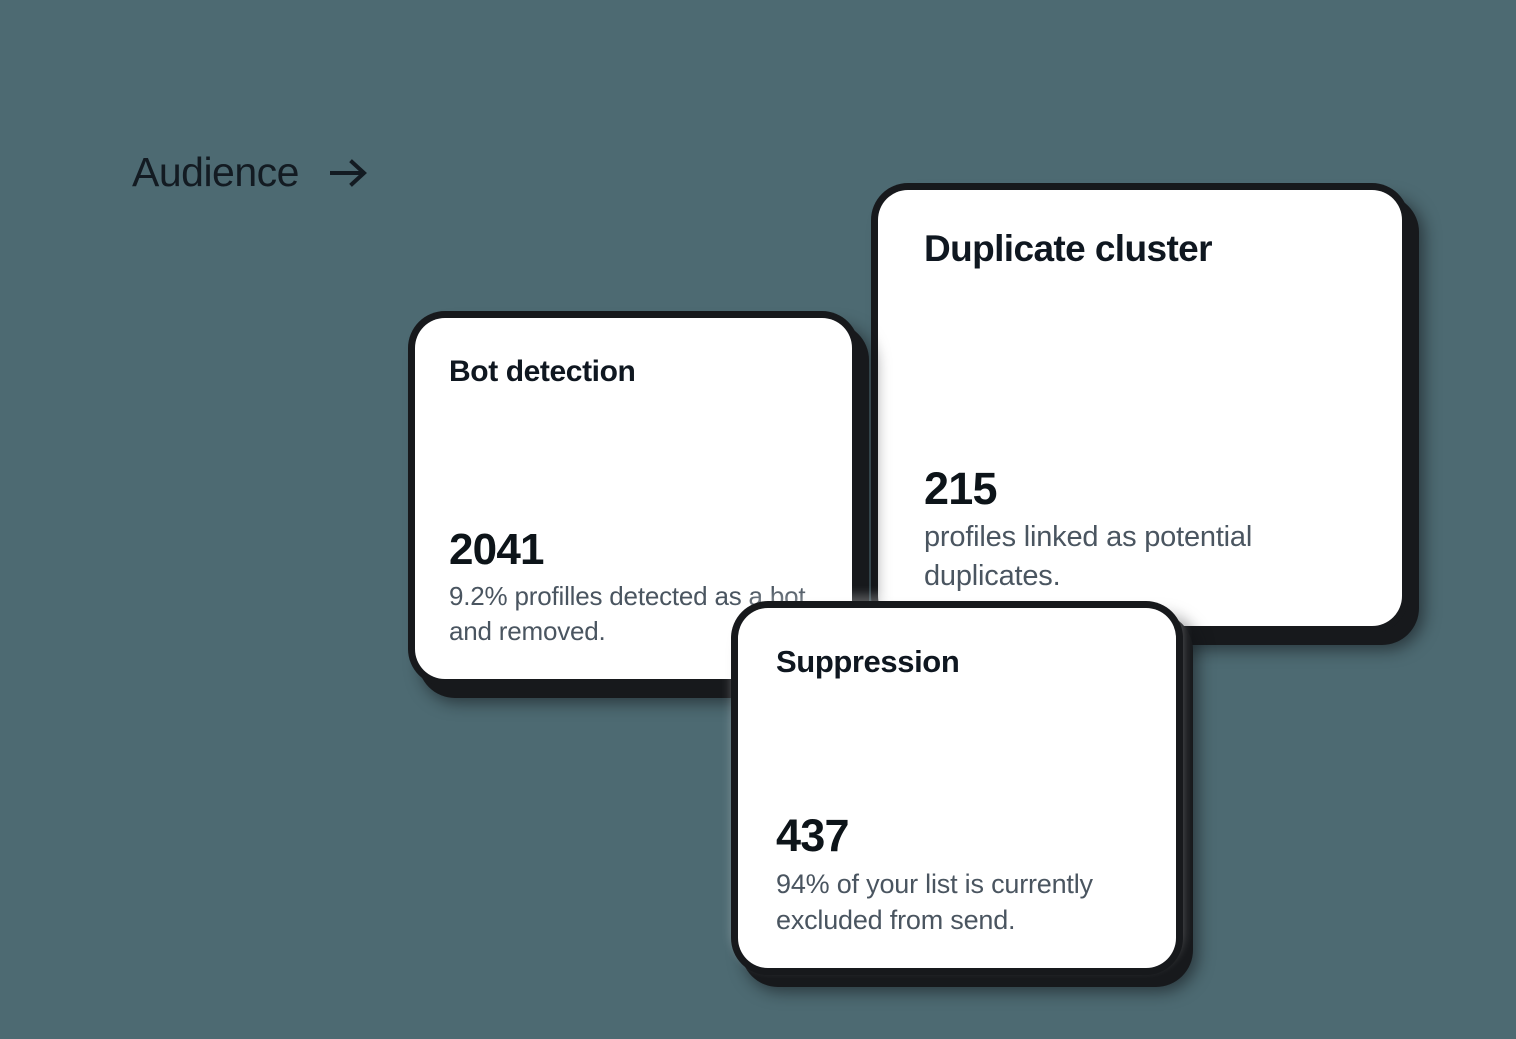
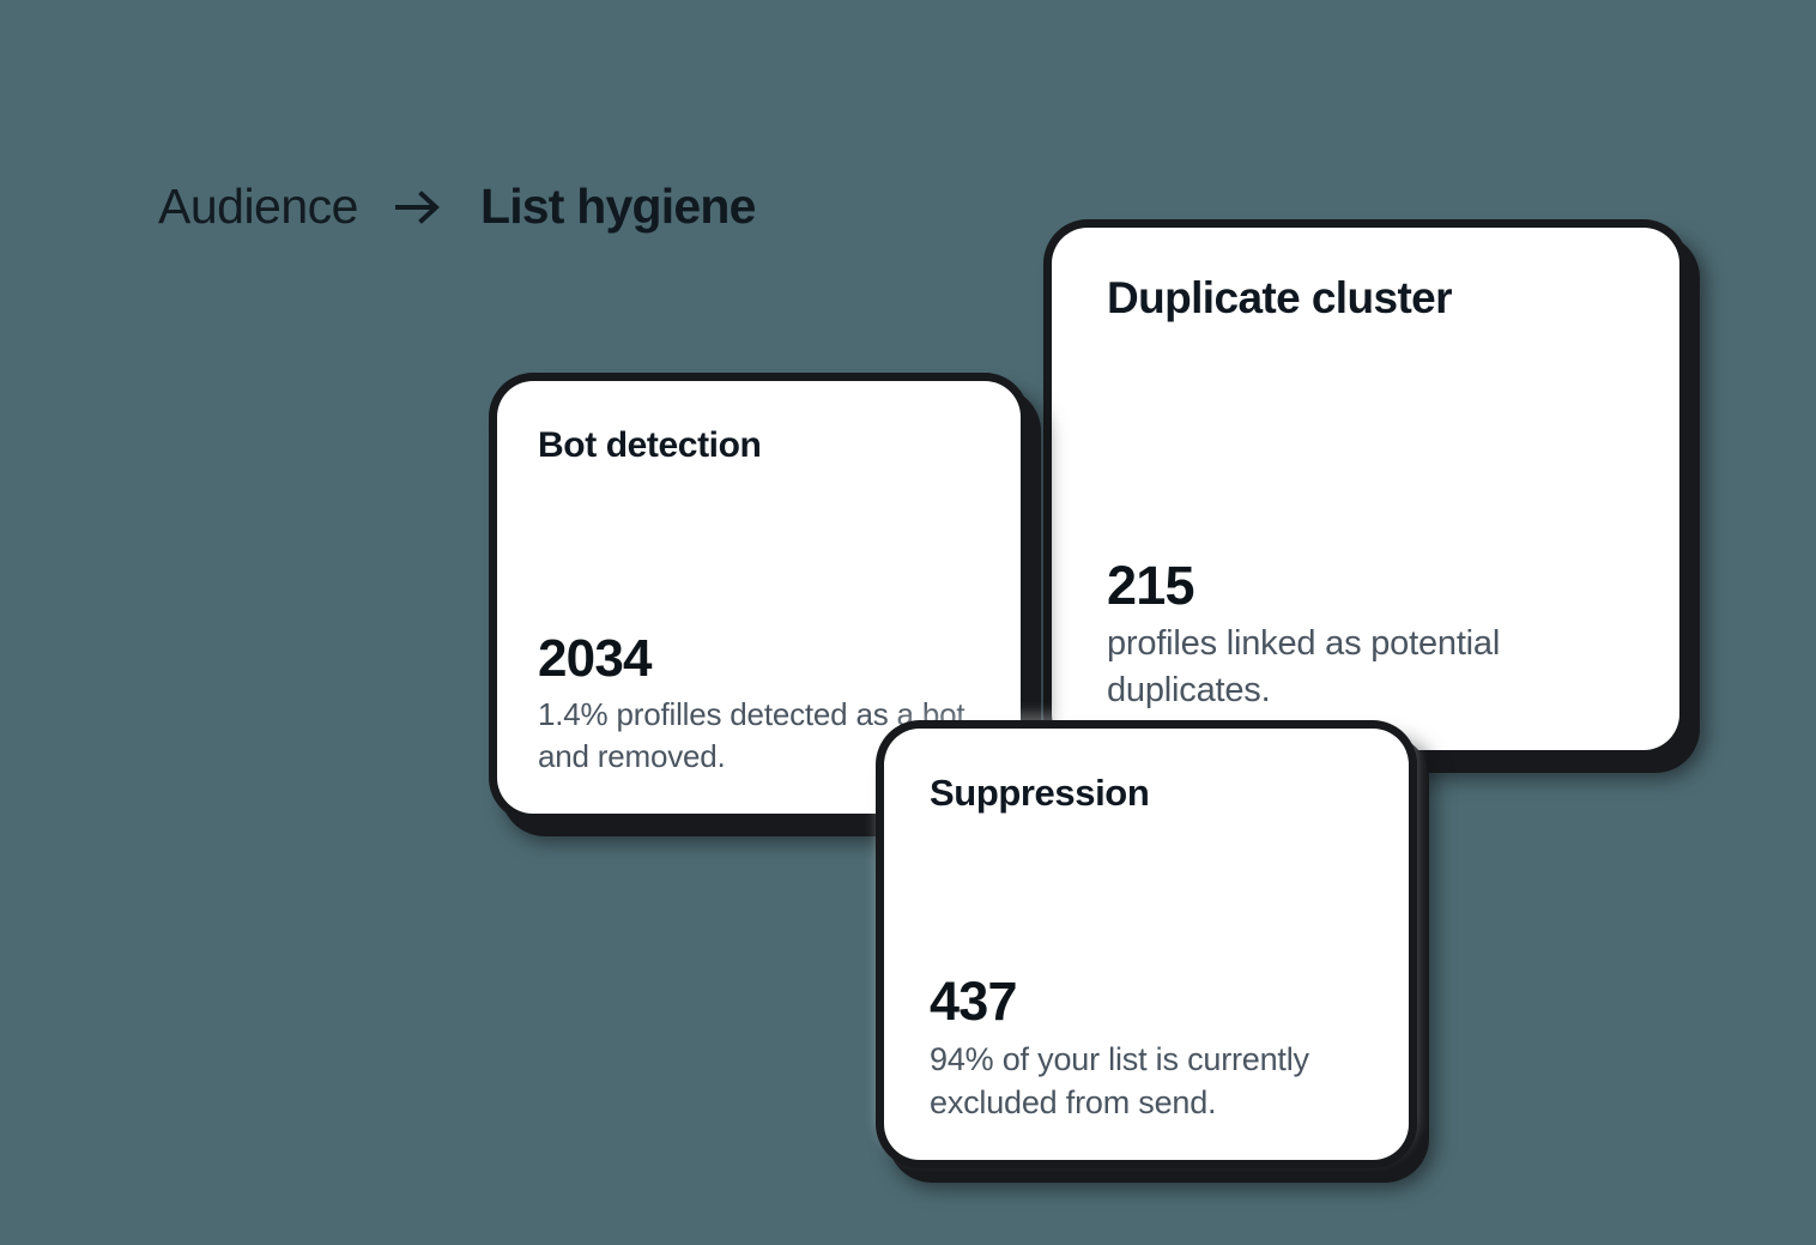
  Audience
+ List hygiene
  Duplicate cluster
  215
  profiles linked as potential duplicates.
  Bot detection
- 2041
+ 2034
- 9.2% profilles detected as a bot and removed.
+ 1.4% profilles detected as a bot and removed.
  Suppression
  437
  94% of your list is currently excluded from send.
